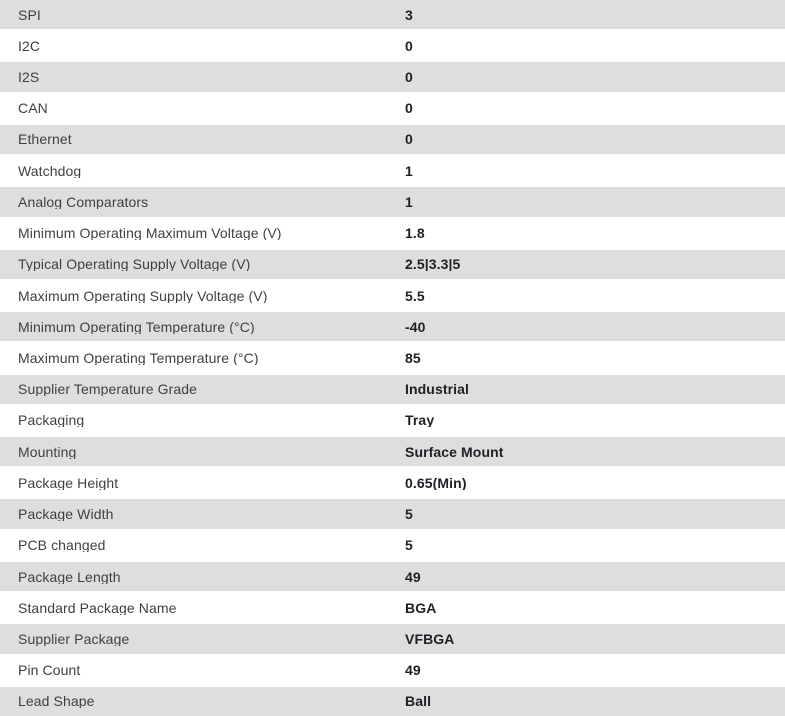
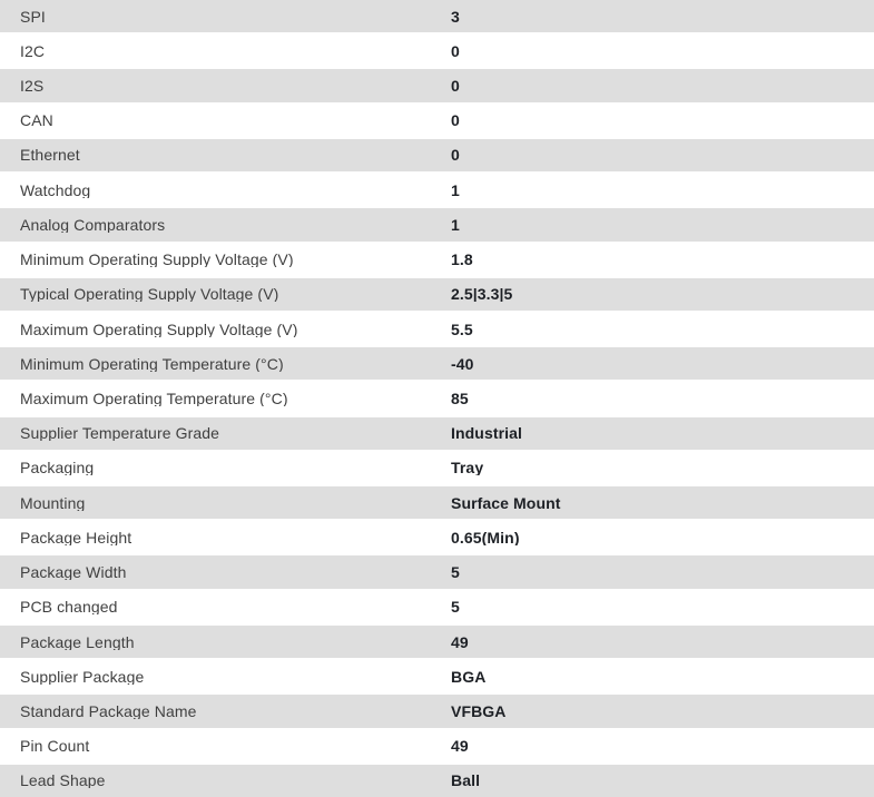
  SPI
  3
  I2C
  0
  I2S
  0
  CAN
  0
  Ethernet
  0
  Watchdog
  1
  Analog Comparators
  1
- Minimum Operating Maximum Voltage (V)
+ Minimum Operating Supply Voltage (V)
  1.8
  Typical Operating Supply Voltage (V)
  2.5|3.3|5
  Maximum Operating Supply Voltage (V)
  5.5
  Minimum Operating Temperature (°C)
  -40
  Maximum Operating Temperature (°C)
  85
  Supplier Temperature Grade
  Industrial
  Packaging
  Tray
  Mounting
  Surface Mount
  Package Height
  0.65(Min)
  Package Width
  5
  PCB changed
  5
  Package Length
  49
- Standard Package Name
+ Supplier Package
  BGA
- Supplier Package
+ Standard Package Name
  VFBGA
  Pin Count
  49
  Lead Shape
  Ball
